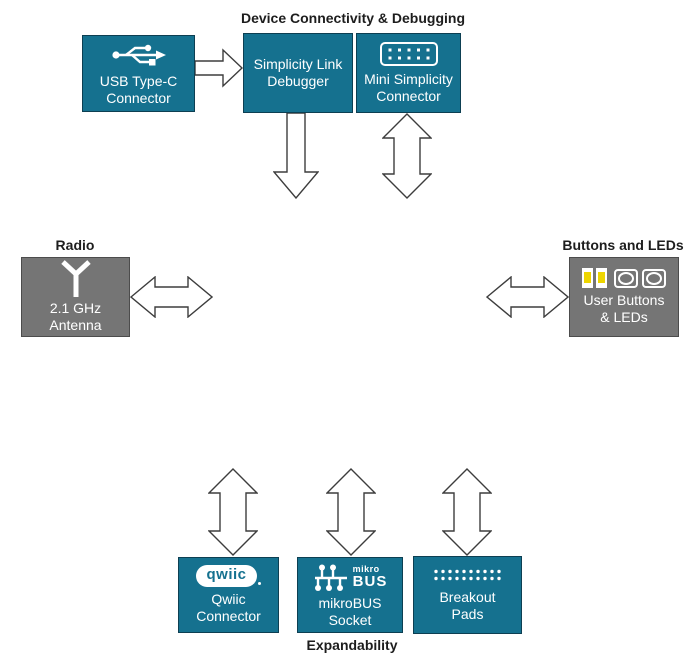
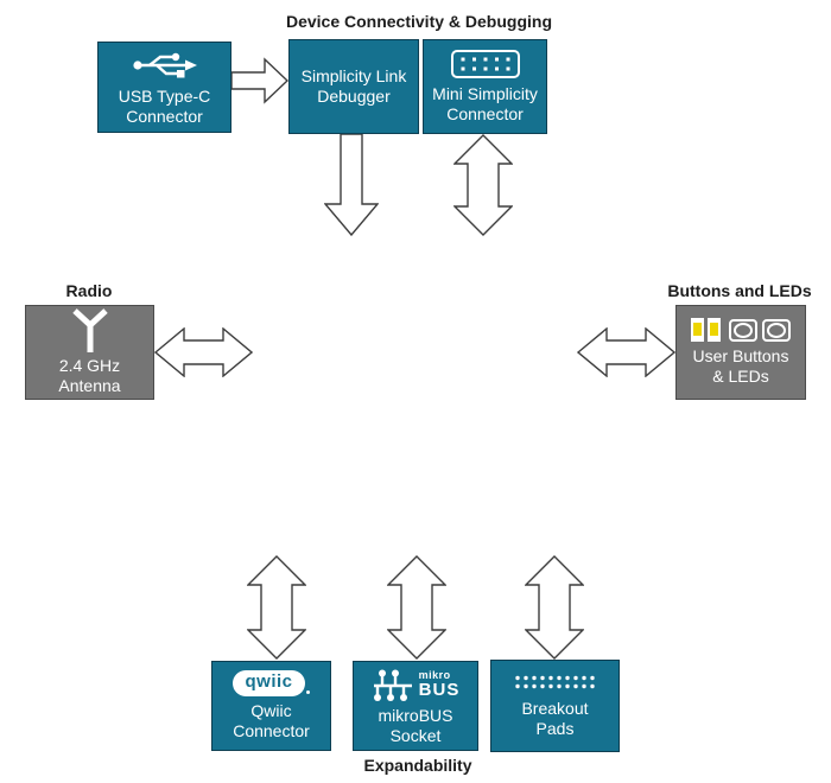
  Device Connectivity & Debugging
  Radio
  Buttons and LEDs
  Expandability
  USB Type-C
  Connector
  Simplicity Link
  Debugger
  Mini Simplicity
  Connector
- 2.1 GHz
+ 2.4 GHz
  Antenna
  User Buttons
  & LEDs
  qwiic
  Qwiic
  Connector
  mikro
  BUS
  mikroBUS
  Socket
  Breakout
  Pads
